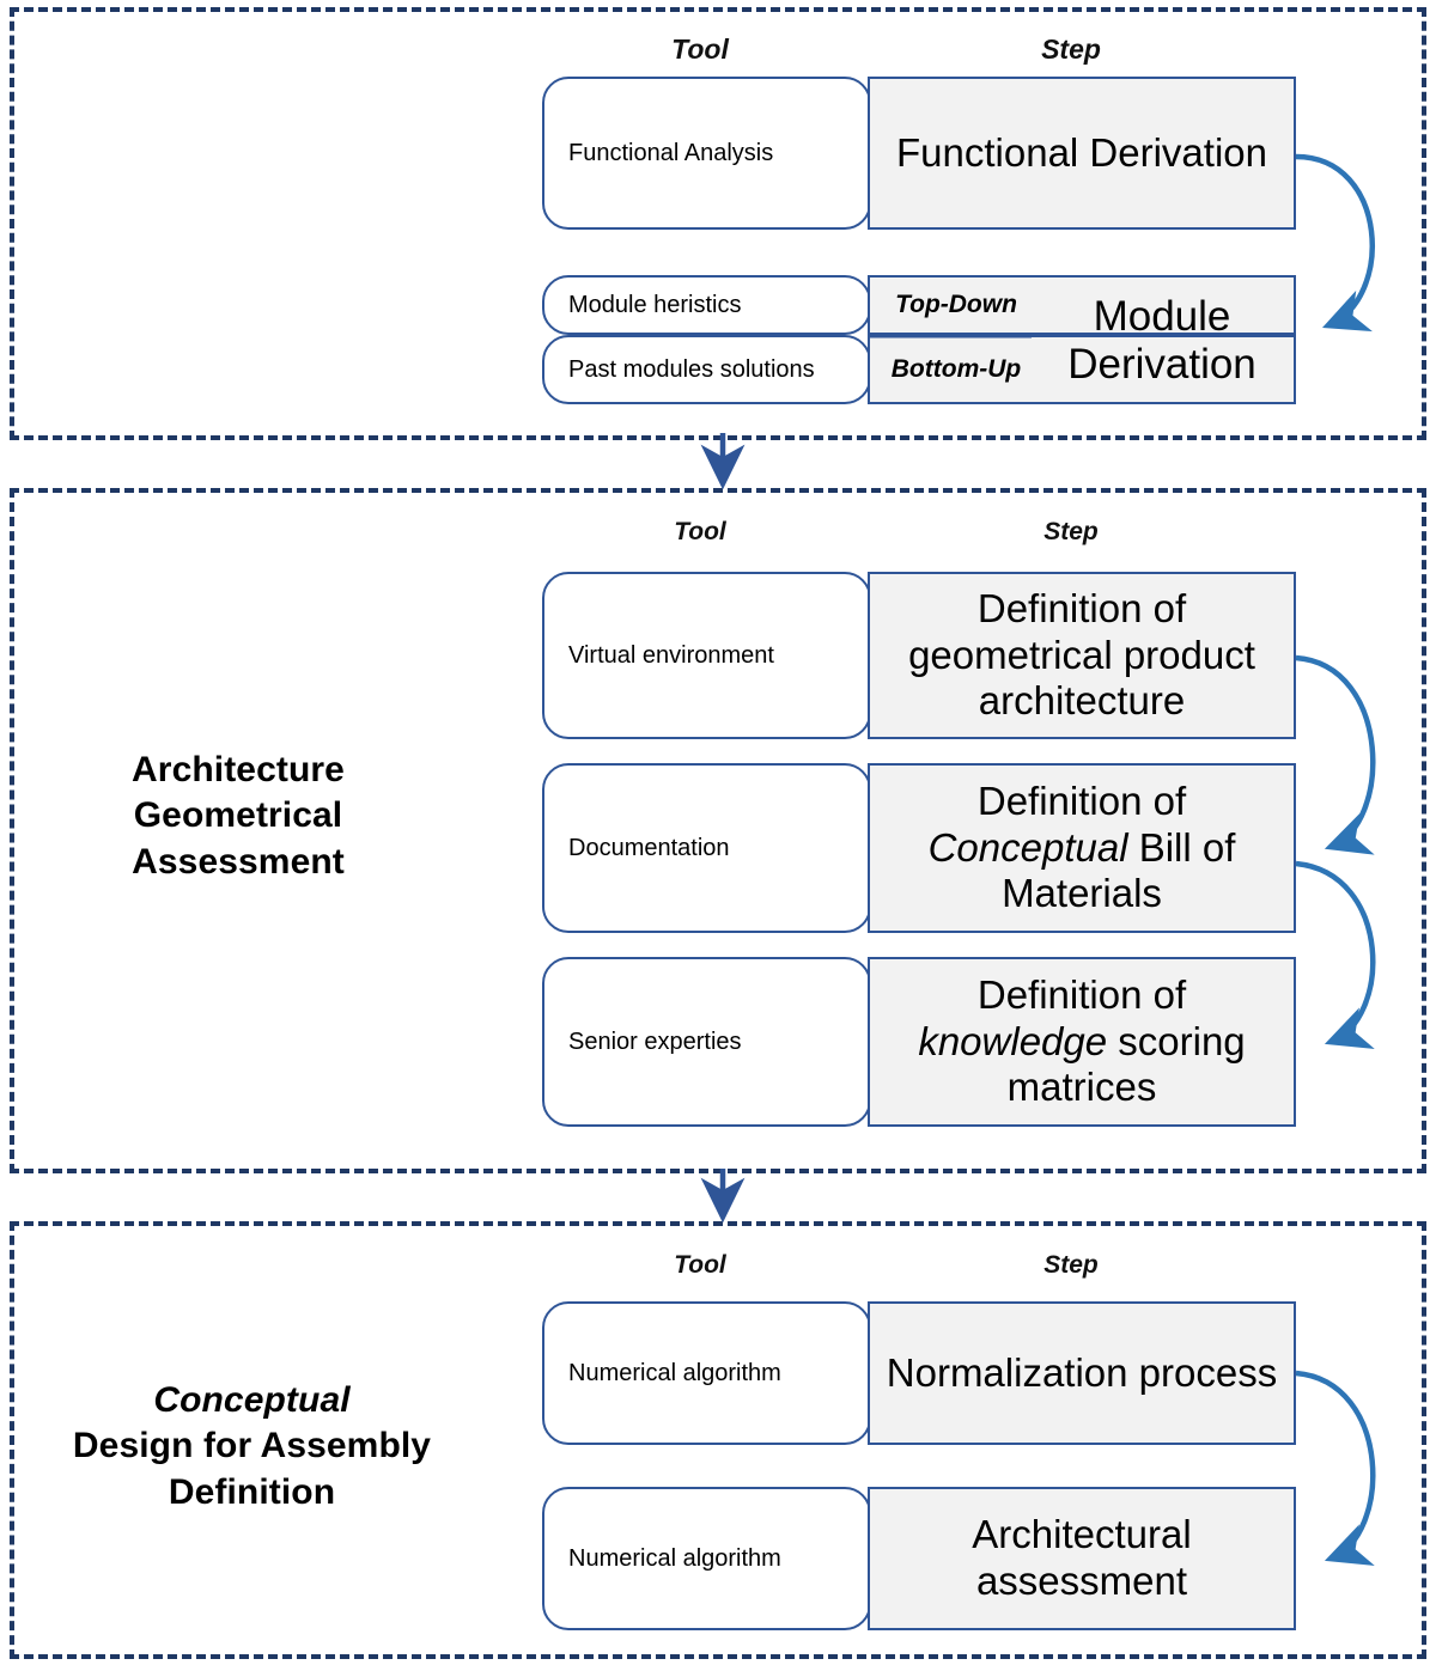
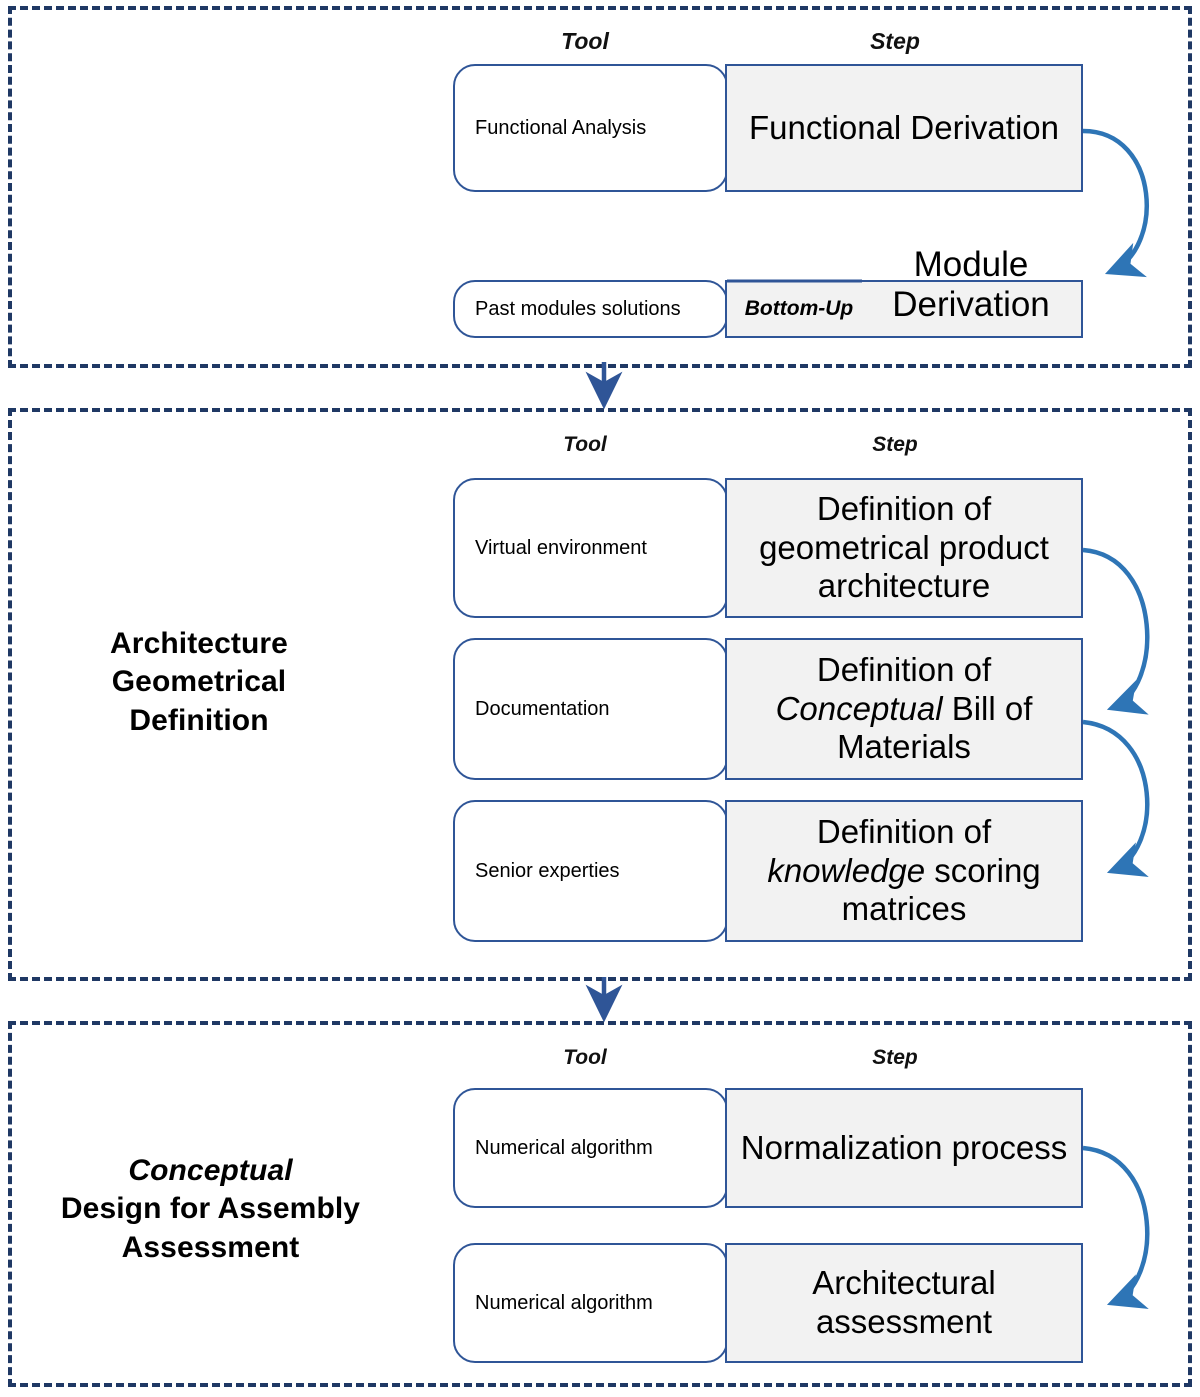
  Tool
  Step
  Functional Analysis
  Functional Derivation
- Module heristics
- Top-Down
  Past modules solutions
  Bottom-Up
  Module Derivation
  Architecture
  Geometrical
- Assessment
+ Definition
  Tool
  Step
  Virtual environment
  Definition of geometrical product architecture
  Documentation
  Definition of Conceptual Bill of Materials
  Senior experties
  Definition of knowledge scoring matrices
  Conceptual
  Design for Assembly
- Definition
+ Assessment
  Tool
  Step
  Numerical algorithm
  Normalization process
  Numerical algorithm
  Architectural assessment
